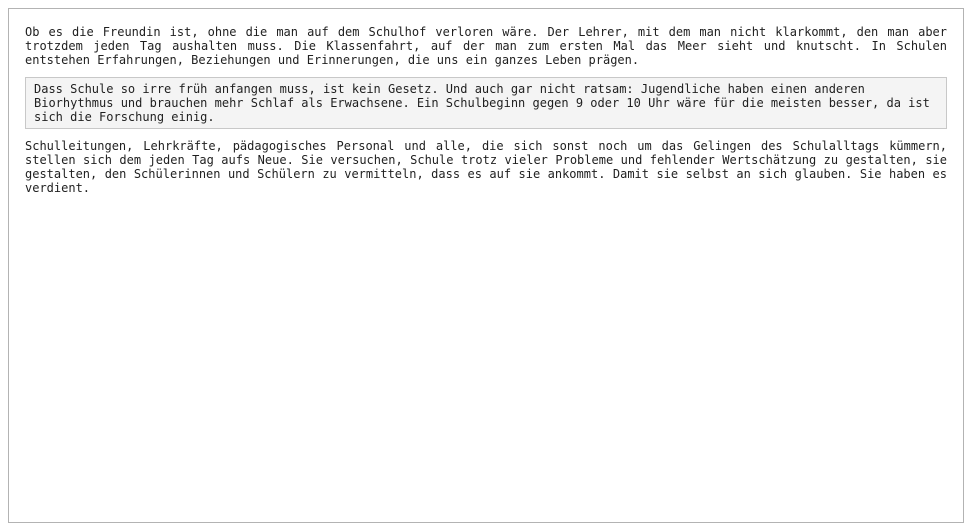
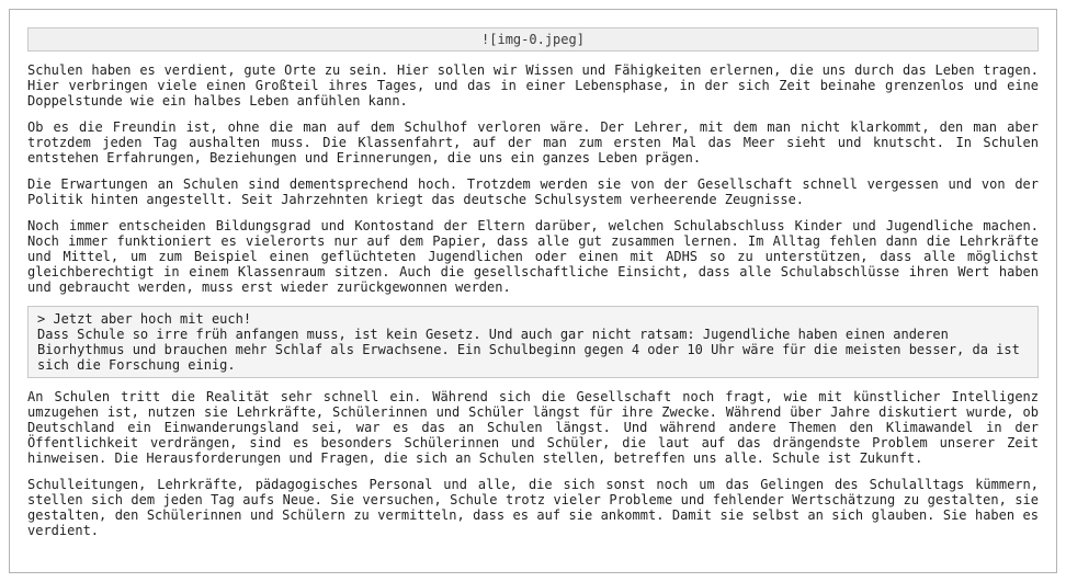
+ ![img-0.jpeg]
+ Schulen haben es verdient, gute Orte zu sein. Hier sollen wir Wissen und Fähigkeiten erlernen, die uns durch das Leben tragen. Hier verbringen viele einen Großteil ihres Tages, und das in einer Lebensphase, in der sich Zeit beinahe grenzenlos und eine Doppelstunde wie ein halbes Leben anfühlen kann.
  Ob es die Freundin ist, ohne die man auf dem Schulhof verloren wäre. Der Lehrer, mit dem man nicht klarkommt, den man aber trotzdem jeden Tag aushalten muss. Die Klassenfahrt, auf der man zum ersten Mal das Meer sieht und knutscht. In Schulen entstehen Erfahrungen, Beziehungen und Erinnerungen, die uns ein ganzes Leben prägen.
+ Die Erwartungen an Schulen sind dementsprechend hoch. Trotzdem werden sie von der Gesellschaft schnell vergessen und von der Politik hinten angestellt. Seit Jahrzehnten kriegt das deutsche Schulsystem verheerende Zeugnisse.
+ Noch immer entscheiden Bildungsgrad und Kontostand der Eltern darüber, welchen Schulabschluss Kinder und Jugendliche machen. Noch immer funktioniert es vielerorts nur auf dem Papier, dass alle gut zusammen lernen. Im Alltag fehlen dann die Lehrkräfte und Mittel, um zum Beispiel einen geflüchteten Jugendlichen oder einen mit ADHS so zu unterstützen, dass alle möglichst gleichberechtigt in einem Klassenraum sitzen. Auch die gesellschaftliche Einsicht, dass alle Schulabschlüsse ihren Wert haben und gebraucht werden, muss erst wieder zurückgewonnen werden.
+ > Jetzt aber hoch mit euch!
- Dass Schule so irre früh anfangen muss, ist kein Gesetz. Und auch gar nicht ratsam: Jugendliche haben einen anderen Biorhythmus und brauchen mehr Schlaf als Erwachsene. Ein Schulbeginn gegen 9 oder 10 Uhr wäre für die meisten besser, da ist sich die Forschung einig.
+ Dass Schule so irre früh anfangen muss, ist kein Gesetz. Und auch gar nicht ratsam: Jugendliche haben einen anderen Biorhythmus und brauchen mehr Schlaf als Erwachsene. Ein Schulbeginn gegen 4 oder 10 Uhr wäre für die meisten besser, da ist sich die Forschung einig.
+ An Schulen tritt die Realität sehr schnell ein. Während sich die Gesellschaft noch fragt, wie mit künstlicher Intelligenz umzugehen ist, nutzen sie Lehrkräfte, Schülerinnen und Schüler längst für ihre Zwecke. Während über Jahre diskutiert wurde, ob Deutschland ein Einwanderungsland sei, war es das an Schulen längst. Und während andere Themen den Klimawandel in der Öffentlichkeit verdrängen, sind es besonders Schülerinnen und Schüler, die laut auf das drängendste Problem unserer Zeit hinweisen. Die Herausforderungen und Fragen, die sich an Schulen stellen, betreffen uns alle. Schule ist Zukunft.
  Schulleitungen, Lehrkräfte, pädagogisches Personal und alle, die sich sonst noch um das Gelingen des Schulalltags kümmern, stellen sich dem jeden Tag aufs Neue. Sie versuchen, Schule trotz vieler Probleme und fehlender Wertschätzung zu gestalten, sie gestalten, den Schülerinnen und Schülern zu vermitteln, dass es auf sie ankommt. Damit sie selbst an sich glauben. Sie haben es verdient.
